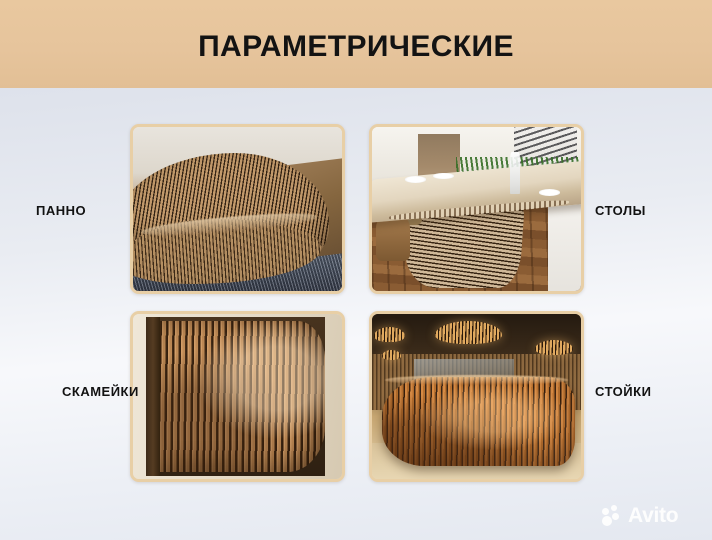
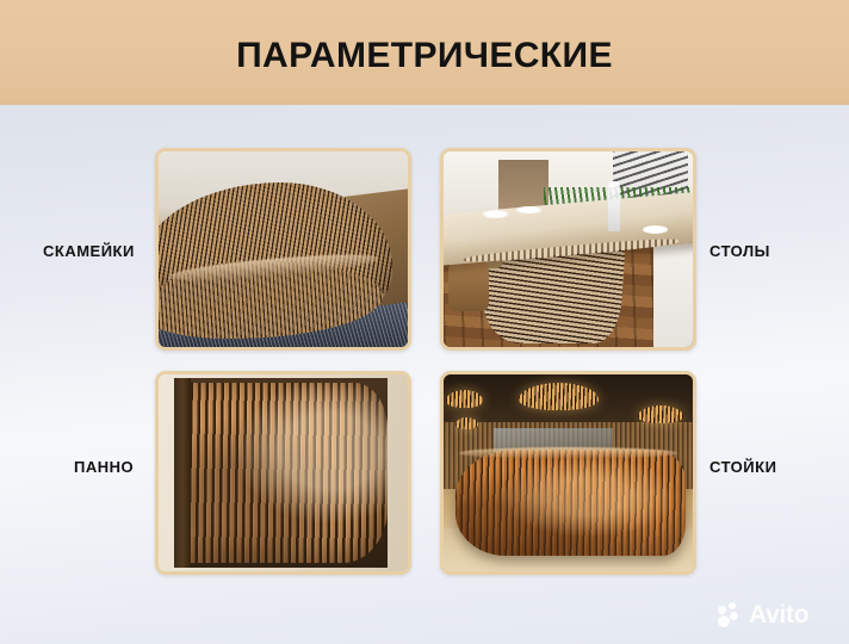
  ПАРАМЕТРИЧЕСКИЕ
- ПАННО
+ СКАМЕЙКИ
  СТОЛЫ
- СКАМЕЙКИ
+ ПАННО
  СТОЙКИ
  Avito
